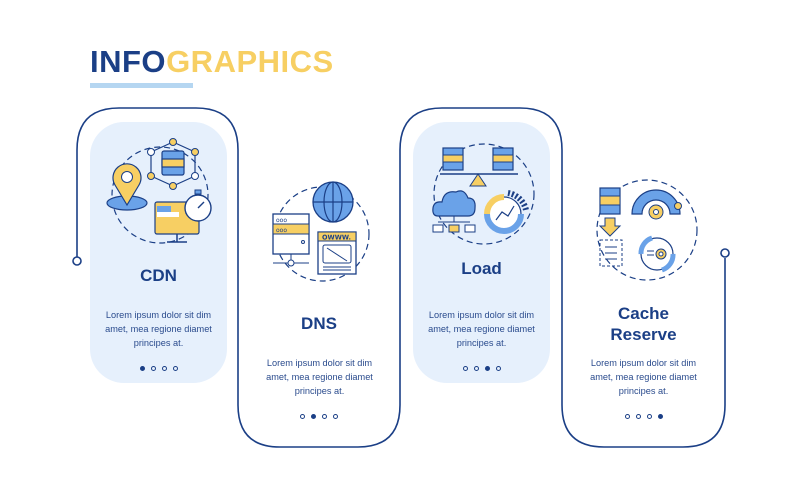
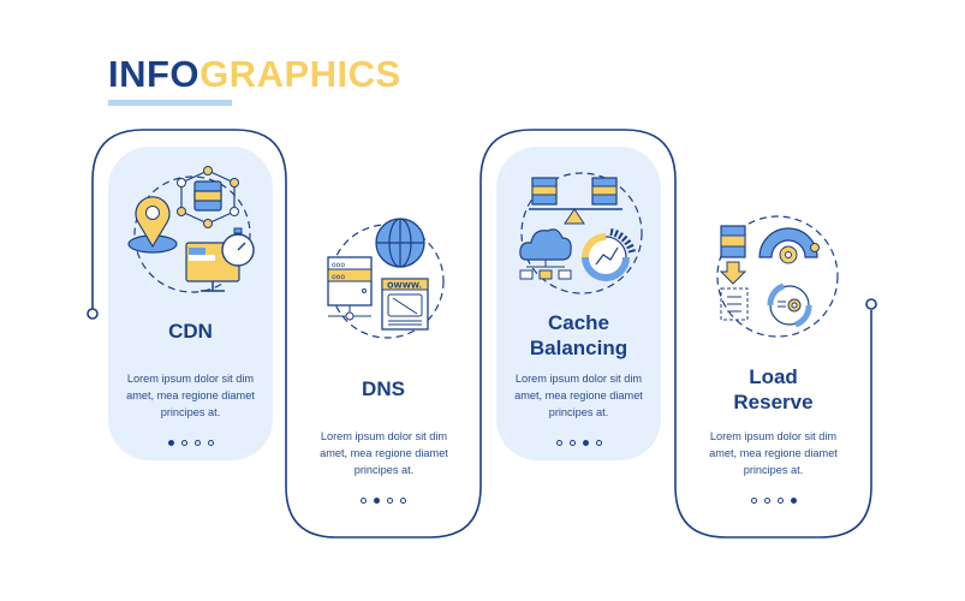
  INFOGRAPHICS
  CDN
  Lorem ipsum dolor sit dim
  amet, mea regione diamet
  principes at.
  OWWW.
  DNS
  Lorem ipsum dolor sit dim
  amet, mea regione diamet
  principes at.
- Load
+ Cache
+ Balancing
  Lorem ipsum dolor sit dim
  amet, mea regione diamet
  principes at.
- Cache
+ Load
  Reserve
  Lorem ipsum dolor sit dim
  amet, mea regione diamet
  principes at.
